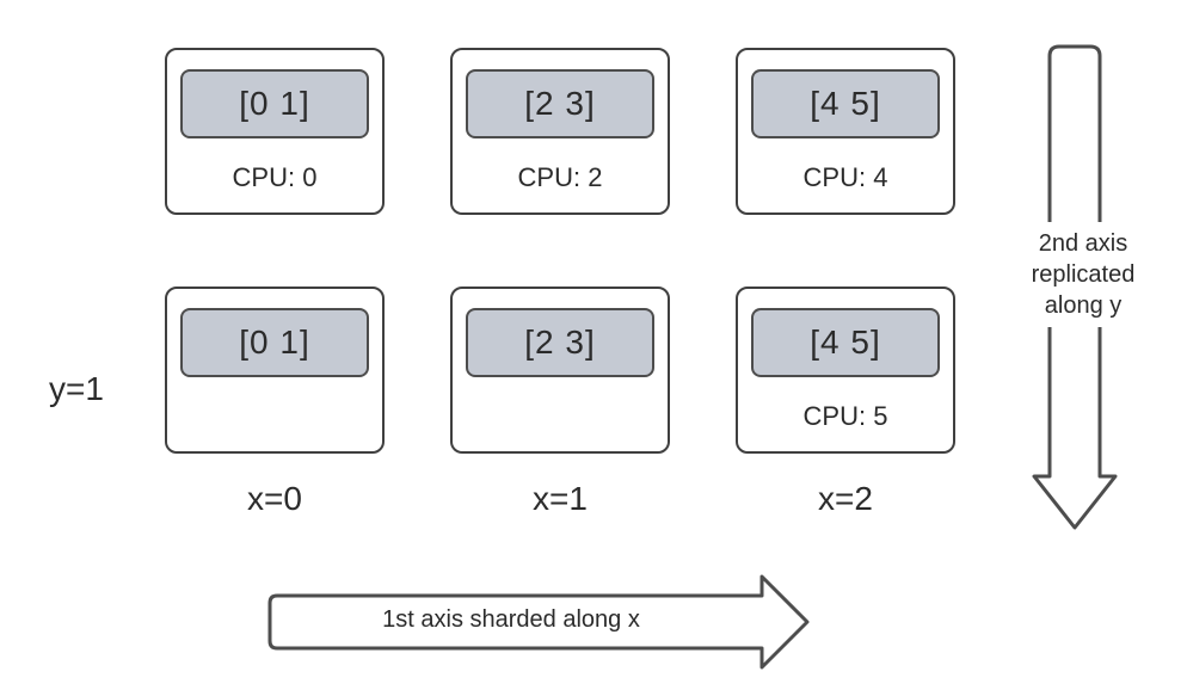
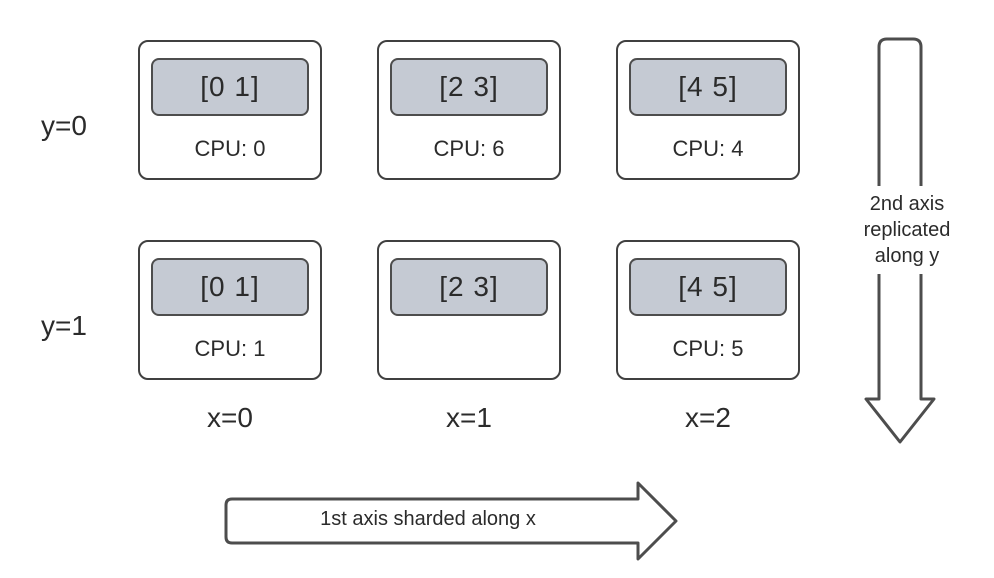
+ y=0
  y=1
  [0 1]
  CPU: 0
  [2 3]
- CPU: 2
+ CPU: 6
  [4 5]
  CPU: 4
  [0 1]
+ CPU: 1
  [2 3]
  [4 5]
  CPU: 5
  x=0
  x=1
  x=2
  2nd axis
  replicated
  along y
  1st axis sharded along x
